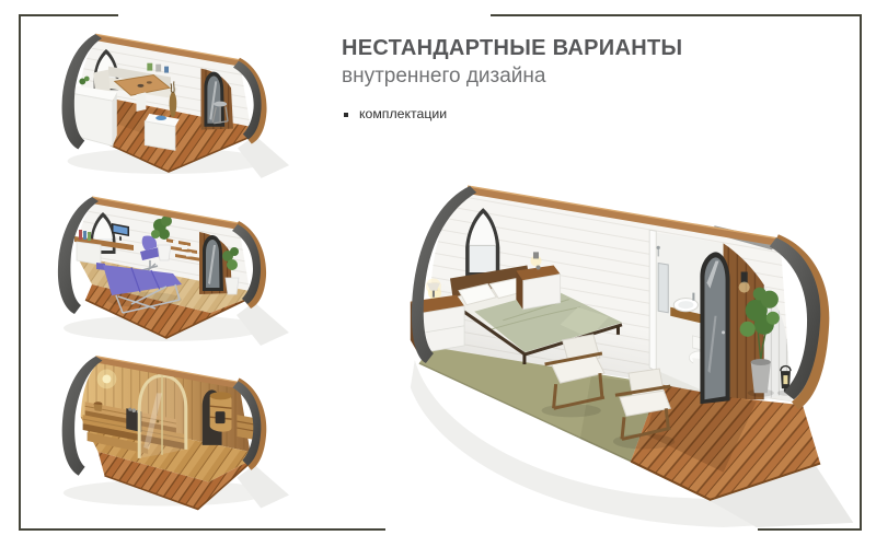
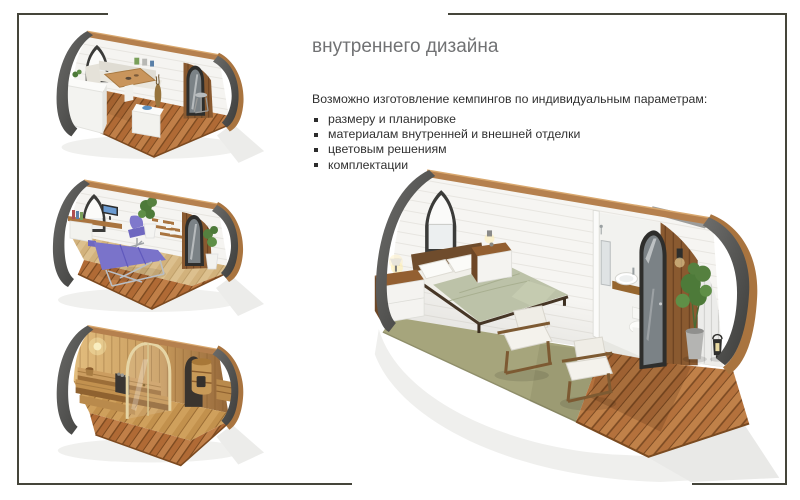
- НЕСТАНДАРТНЫЕ ВАРИАНТЫ
  внутреннего дизайна
+ Возможно изготовление кемпингов по индивидуальным параметрам:
+ размеру и планировке
+ материалам внутренней и внешней отделки
+ цветовым решениям
  комплектации
